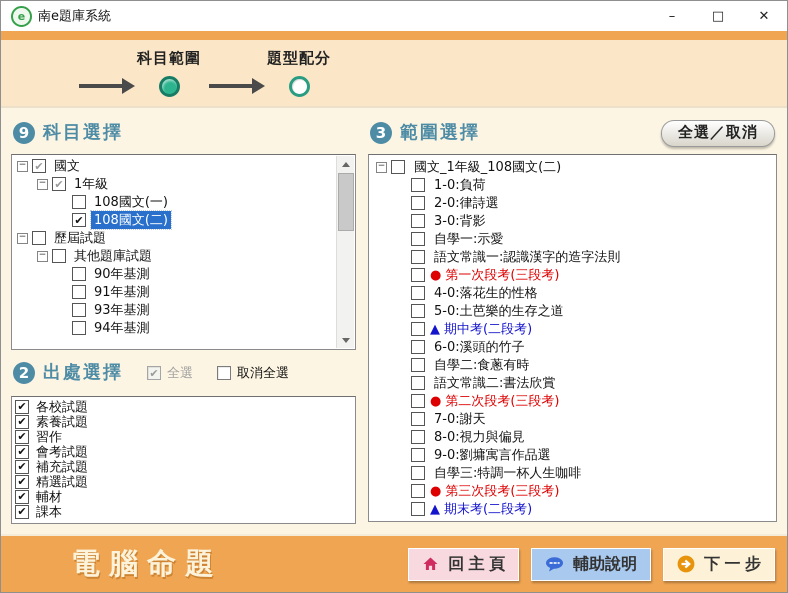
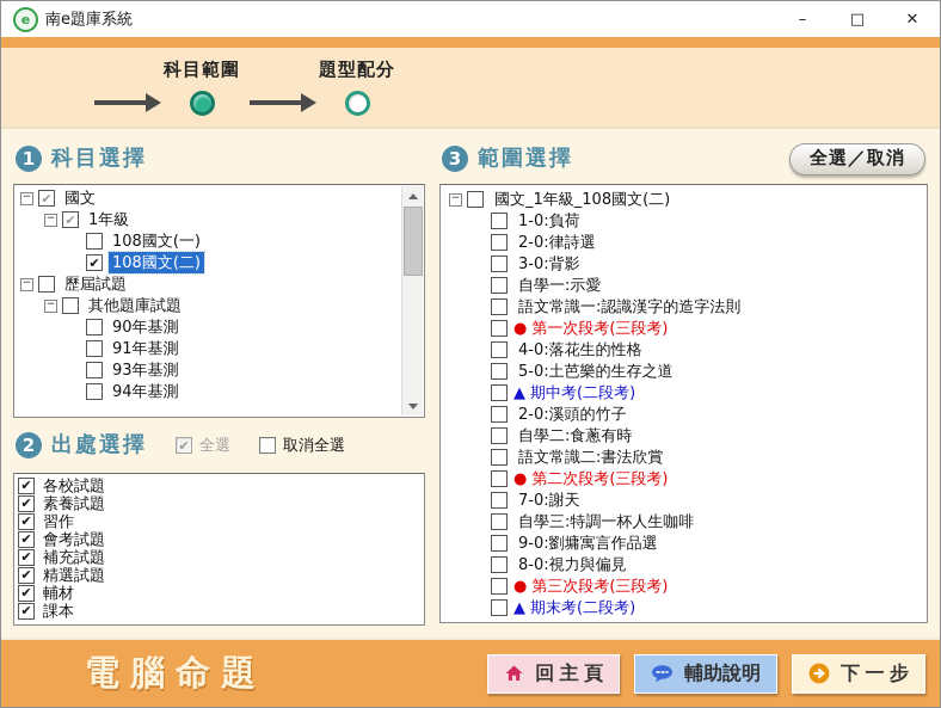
  e
  南e題庫系統
  –
  □
  ✕
  科目範圍
  題型配分
- 9
+ 1
  科目選擇
  國文
  1年級
  108國文(一)
  108國文(二)
  歷屆試題
  其他題庫試題
  90年基測
  91年基測
  93年基測
  94年基測
  2
  出處選擇
  全選
  取消全選
  各校試題
  素養試題
  習作
  會考試題
  補充試題
  精選試題
  輔材
  課本
  3
  範圍選擇
  全選／取消
  國文_1年級_108國文(二)
  1-0:負荷
  2-0:律詩選
  3-0:背影
  自學一:示愛
  語文常識一:認識漢字的造字法則
  ●
  第一次段考(三段考)
  4-0:落花生的性格
  5-0:土芭樂的生存之道
  ▲
  期中考(二段考)
- 6-0:溪頭的竹子
+ 2-0:溪頭的竹子
  自學二:食蔥有時
  語文常識二:書法欣賞
  ●
  第二次段考(三段考)
  7-0:謝天
- 8-0:視力與偏見
+ 自學三:特調一杯人生咖啡
  9-0:劉墉寓言作品選
- 自學三:特調一杯人生咖啡
+ 8-0:視力與偏見
  ●
  第三次段考(三段考)
  ▲
  期末考(二段考)
  電腦命題
  回 主 頁
  輔助說明
  下 一 步
